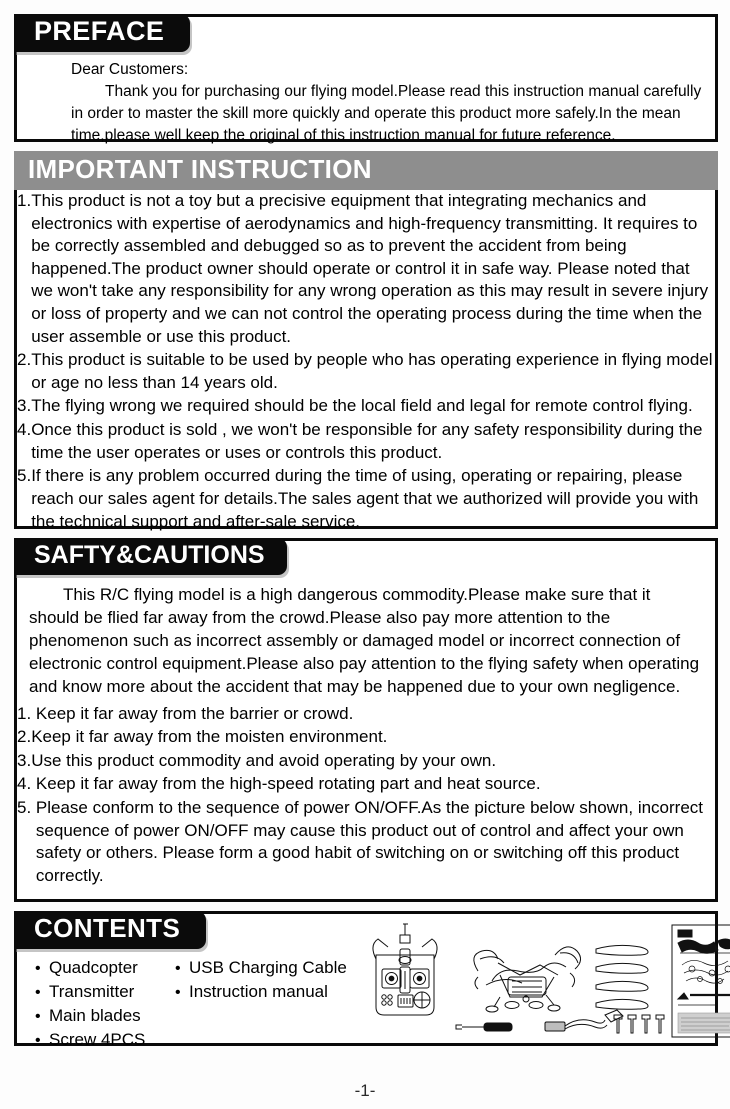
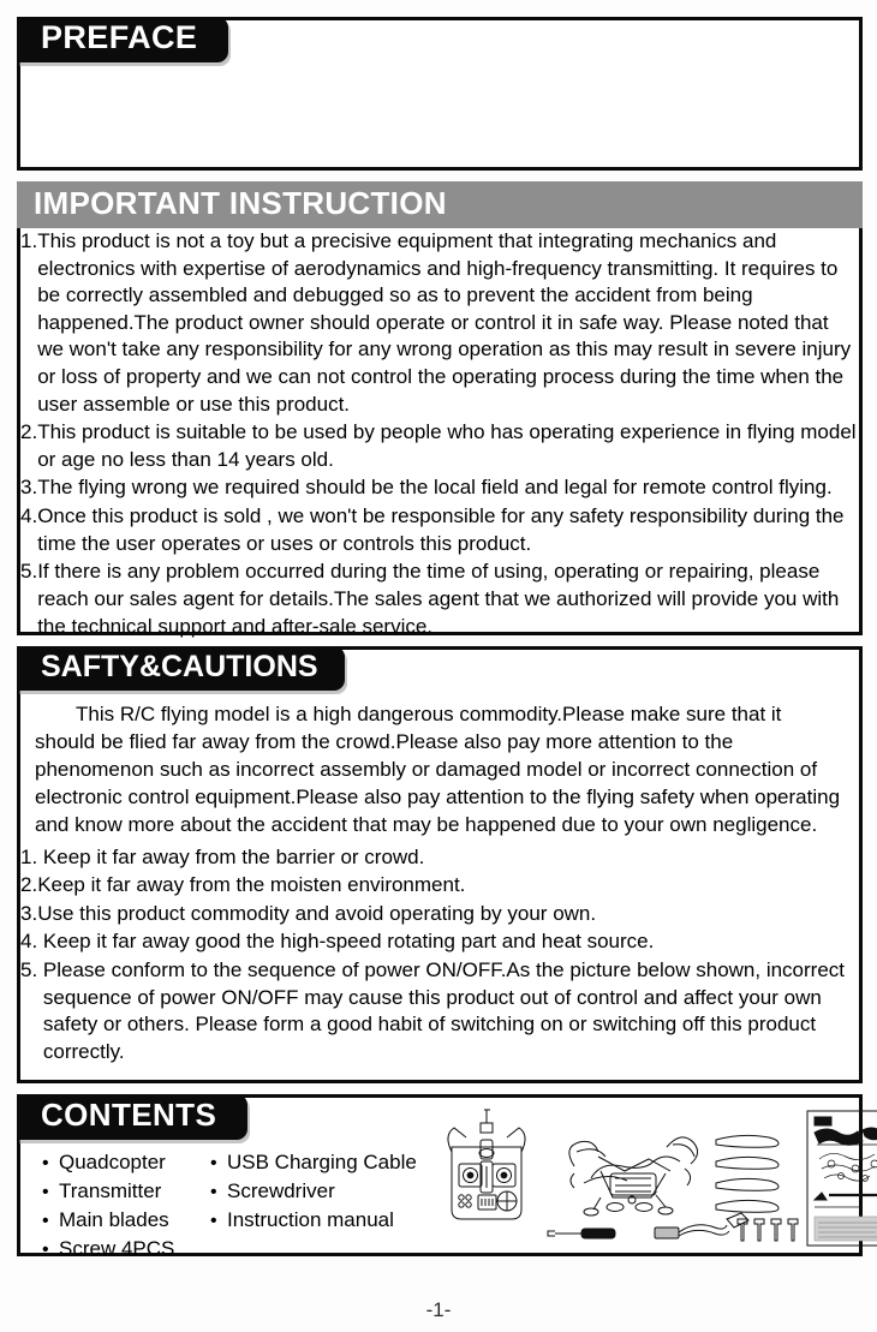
  PREFACE
- Dear Customers:
- Thank you for purchasing our flying model.Please read this instruction manual carefully in order to master the skill more quickly and operate this product more safely.In the mean time,please well keep the original of this instruction manual for future reference.
  IMPORTANT INSTRUCTION
  1.
  This product is not a toy but a precisive equipment that integrating mechanics and electronics with expertise of aerodynamics and high-frequency transmitting. It requires to be correctly assembled and debugged so as to prevent the accident from being happened.The product owner should operate or control it in safe way. Please noted that we won't take any responsibility for any wrong operation as this may result in severe injury or loss of property and we can not control the operating process during the time when the user assemble or use this product.
  2.
  This product is suitable to be used by people who has operating experience in flying model or age no less than 14 years old.
  3.
  The flying wrong we required should be the local field and legal for remote control flying.
  4.
  Once this product is sold , we won't be responsible for any safety responsibility during the time the user operates or uses or controls this product.
  5.
  If there is any problem occurred during the time of using, operating or repairing, please reach our sales agent for details.The sales agent that we authorized will provide you with the technical support and after-sale service.
  SAFTY&CAUTIONS
  This R/C flying model is a high dangerous commodity.Please make sure that it should be flied far away from the crowd.Please also pay more attention to the phenomenon such as incorrect assembly or damaged model or incorrect connection of electronic control equipment.Please also pay attention to the flying safety when operating and know more about the accident that may be happened due to your own negligence.
  1.
  Keep it far away from the barrier or crowd.
  2.
  Keep it far away from the moisten environment.
  3.
  Use this product commodity and avoid operating by your own.
  4.
- Keep it far away from the high-speed rotating part and heat source.
+ Keep it far away good the high-speed rotating part and heat source.
  5.
  Please conform to the sequence of power ON/OFF.As the picture below shown, incorrect sequence of power ON/OFF may cause this product out of control and affect your own safety or others. Please form a good habit of switching on or switching off this product correctly.
  CONTENTS
  Quadcopter
  Transmitter
  Main blades
  Screw 4PCS
  USB Charging Cable
+ Screwdriver
  Instruction manual
  -1-
